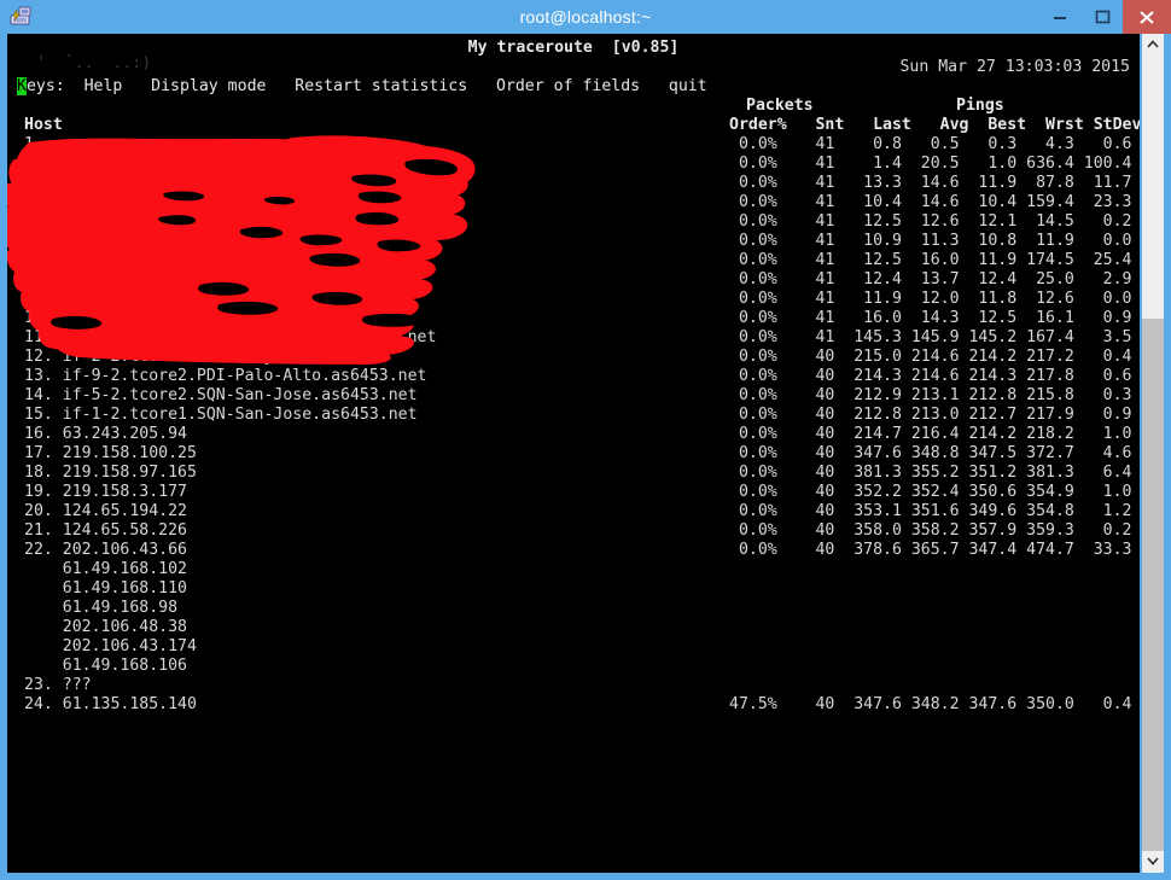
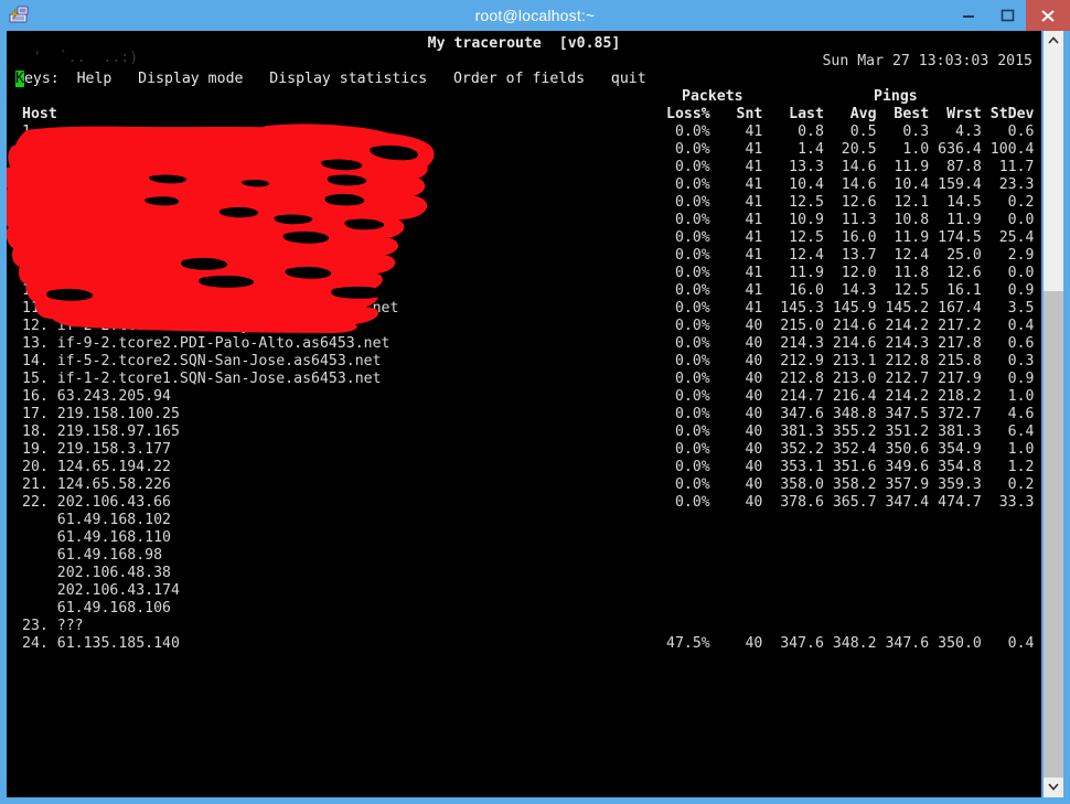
  root@localhost:~
  ' `.. ..:)
  My traceroute [v0.85]
  Sun Mar 27 13:03:03 2015
- Keys: Help Display mode Restart statistics Order of fields quit
+ Keys: Help Display mode Display statistics Order of fields quit
  Packets
  Pings
  Host
- Order% Snt Last Avg Best Wrst StDev
+ Loss% Snt Last Avg Best Wrst StDev
  0.0% 41 0.8 0.5 0.3 4.3 0.6
  0.0% 41 1.4 20.5 1.0 636.4 100.4
  0.0% 41 13.3 14.6 11.9 87.8 11.7
  0.0% 41 10.4 14.6 10.4 159.4 23.3
  0.0% 41 12.5 12.6 12.1 14.5 0.2
  0.0% 41 10.9 11.3 10.8 11.9 0.0
  0.0% 41 12.5 16.0 11.9 174.5 25.4
  0.0% 41 12.4 13.7 12.4 25.0 2.9
  0.0% 41 11.9 12.0 11.8 12.6 0.0
  0.0% 41 16.0 14.3 12.5 16.1 0.9
  0.0% 41 145.3 145.9 145.2 167.4 3.5
  0.0% 40 215.0 214.6 214.2 217.2 0.4
  13. if-9-2.tcore2.PDI-Palo-Alto.as6453.net
  0.0% 40 214.3 214.6 214.3 217.8 0.6
  14. if-5-2.tcore2.SQN-San-Jose.as6453.net
  0.0% 40 212.9 213.1 212.8 215.8 0.3
  15. if-1-2.tcore1.SQN-San-Jose.as6453.net
  0.0% 40 212.8 213.0 212.7 217.9 0.9
  16. 63.243.205.94
  0.0% 40 214.7 216.4 214.2 218.2 1.0
  17. 219.158.100.25
  0.0% 40 347.6 348.8 347.5 372.7 4.6
  18. 219.158.97.165
  0.0% 40 381.3 355.2 351.2 381.3 6.4
  19. 219.158.3.177
  0.0% 40 352.2 352.4 350.6 354.9 1.0
  20. 124.65.194.22
  0.0% 40 353.1 351.6 349.6 354.8 1.2
  21. 124.65.58.226
  0.0% 40 358.0 358.2 357.9 359.3 0.2
  22. 202.106.43.66
  0.0% 40 378.6 365.7 347.4 474.7 33.3
  61.49.168.102
  61.49.168.110
  61.49.168.98
  202.106.48.38
  202.106.43.174
  61.49.168.106
  23. ???
  24. 61.135.185.140
  47.5% 40 347.6 348.2 347.6 350.0 0.4
